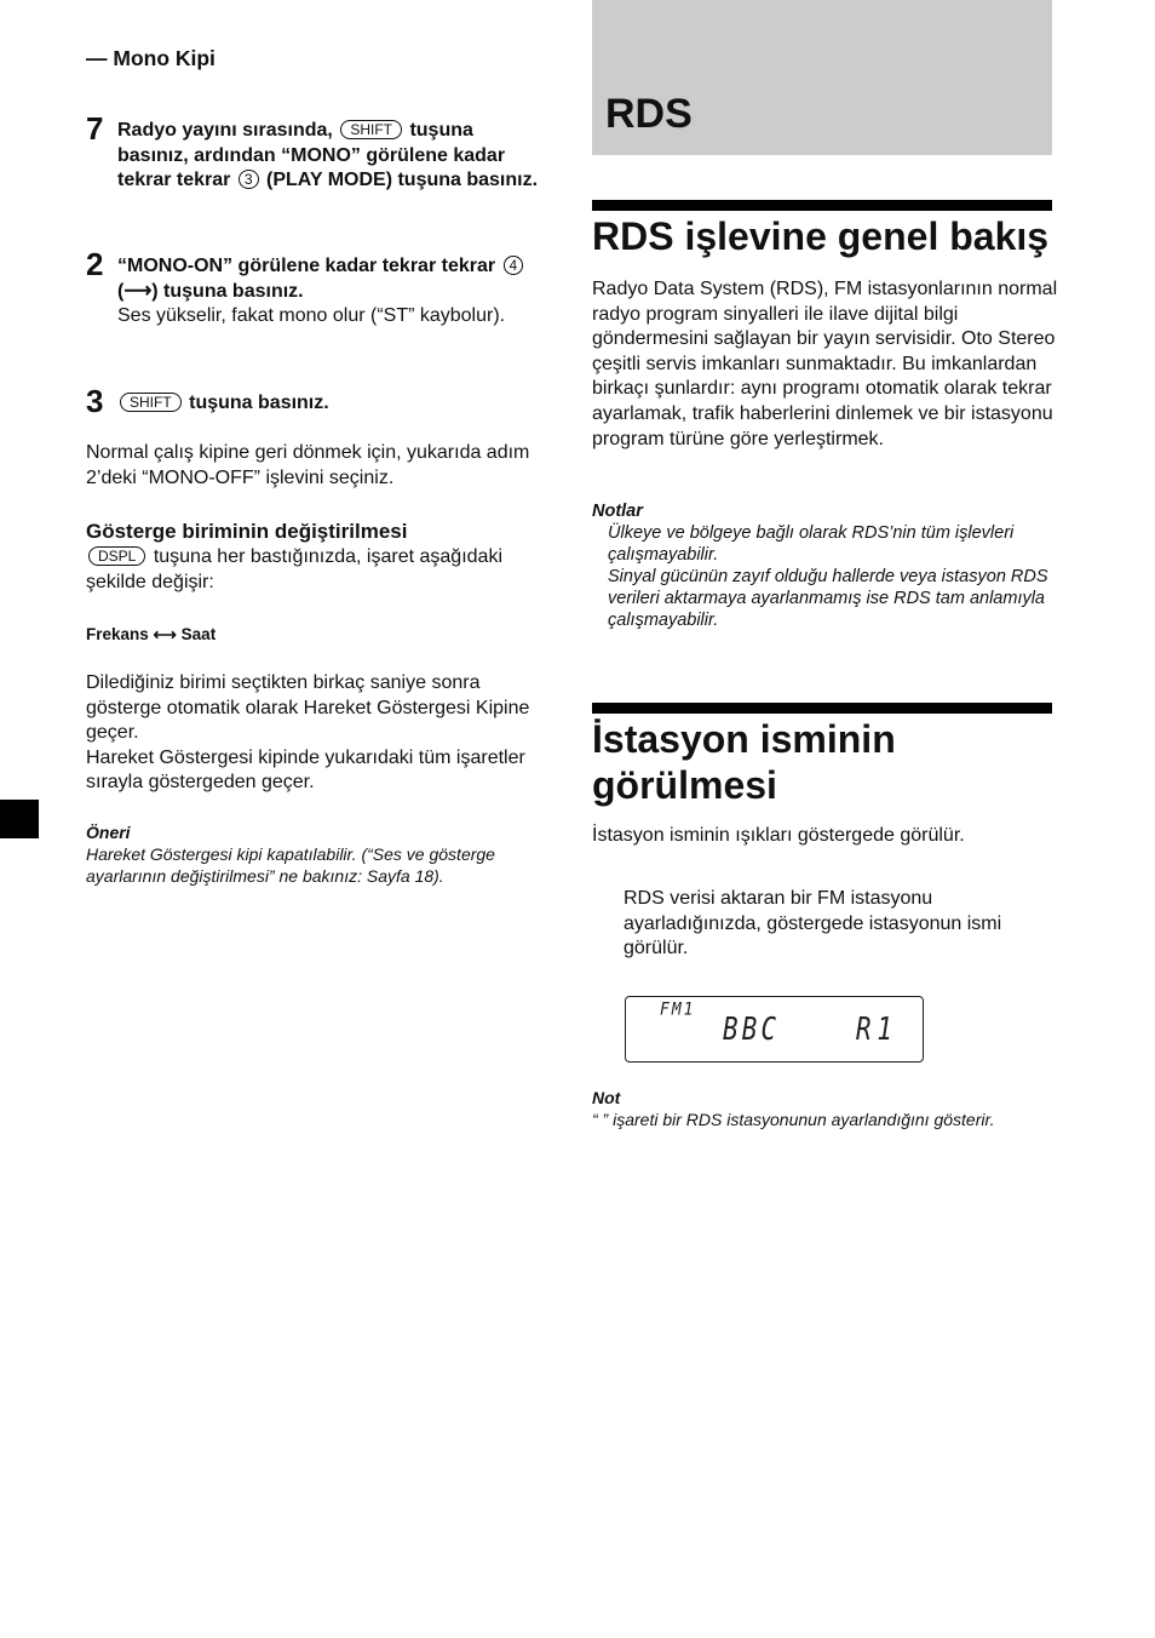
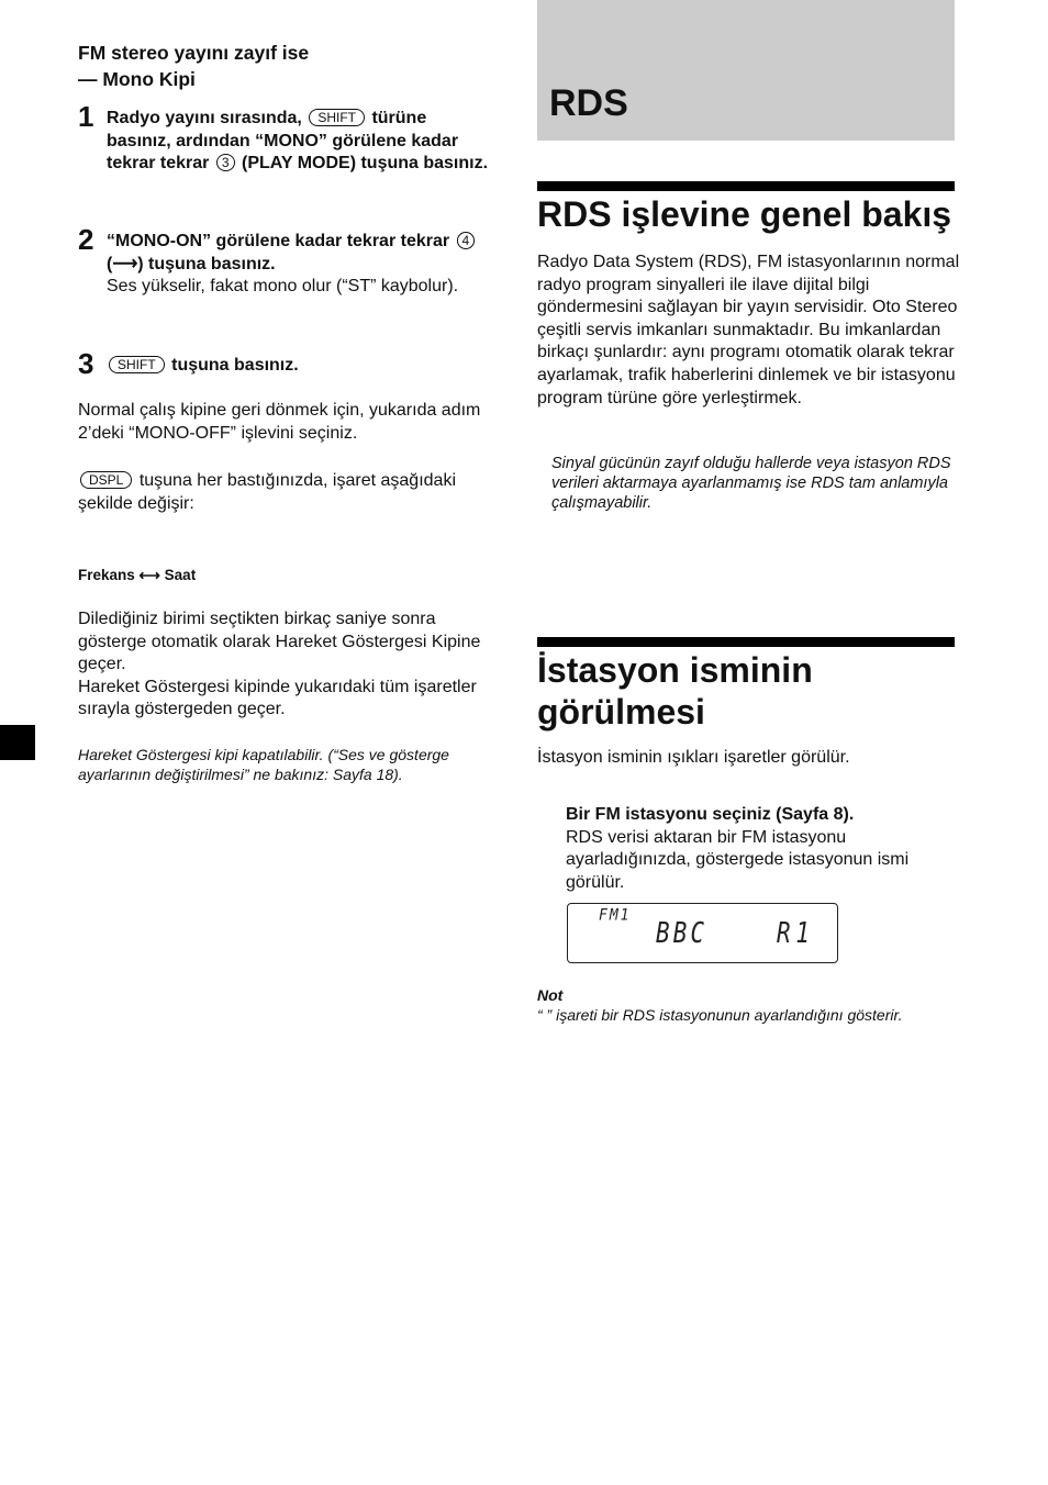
+ FM stereo yayını zayıf ise
  — Mono Kipi
- 7
+ 1
- Radyo yayını sırasında, SHIFT tuşuna basınız, ardından “MONO” görülene kadar tekrar tekrar 3 (PLAY MODE) tuşuna basınız.
+ Radyo yayını sırasında, SHIFT türüne basınız, ardından “MONO” görülene kadar tekrar tekrar 3 (PLAY MODE) tuşuna basınız.
  2
  “MONO-ON” görülene kadar tekrar tekrar 4 (⟶) tuşuna basınız.
  Ses yükselir, fakat mono olur (“ST” kaybolur).
  3
  SHIFT tuşuna basınız.
  Normal çalış kipine geri dönmek için, yukarıda adım 2’deki “MONO-OFF” işlevini seçiniz.
- Gösterge biriminin değiştirilmesi
  DSPL tuşuna her bastığınızda, işaret aşağıdaki şekilde değişir:
  Frekans ⟷ Saat
  Dilediğiniz birimi seçtikten birkaç saniye sonra gösterge otomatik olarak Hareket Göstergesi Kipine geçer.
  Hareket Göstergesi kipinde yukarıdaki tüm işaretler sırayla göstergeden geçer.
- Öneri
  Hareket Göstergesi kipi kapatılabilir. (“Ses ve gösterge ayarlarının değiştirilmesi” ne bakınız: Sayfa 18).
  RDS
  RDS işlevine genel bakış
  Radyo Data System (RDS), FM istasyonlarının normal radyo program sinyalleri ile ilave dijital bilgi göndermesini sağlayan bir yayın servisidir. Oto Stereo çeşitli servis imkanları sunmaktadır. Bu imkanlardan birkaçı şunlardır: aynı programı otomatik olarak tekrar ayarlamak, trafik haberlerini dinlemek ve bir istasyonu program türüne göre yerleştirmek.
- Notlar
- Ülkeye ve bölgeye bağlı olarak RDS’nin tüm işlevleri çalışmayabilir.
  Sinyal gücünün zayıf olduğu hallerde veya istasyon RDS verileri aktarmaya ayarlanmamış ise RDS tam anlamıyla çalışmayabilir.
  İstasyon isminin görülmesi
- İstasyon isminin ışıkları göstergede görülür.
+ İstasyon isminin ışıkları işaretler görülür.
+ Bir FM istasyonu seçiniz (Sayfa 8).
  RDS verisi aktaran bir FM istasyonu ayarladığınızda, göstergede istasyonun ismi görülür.
  FM1
  BBC
  R1
  Not
  “ ” işareti bir RDS istasyonunun ayarlandığını gösterir.
